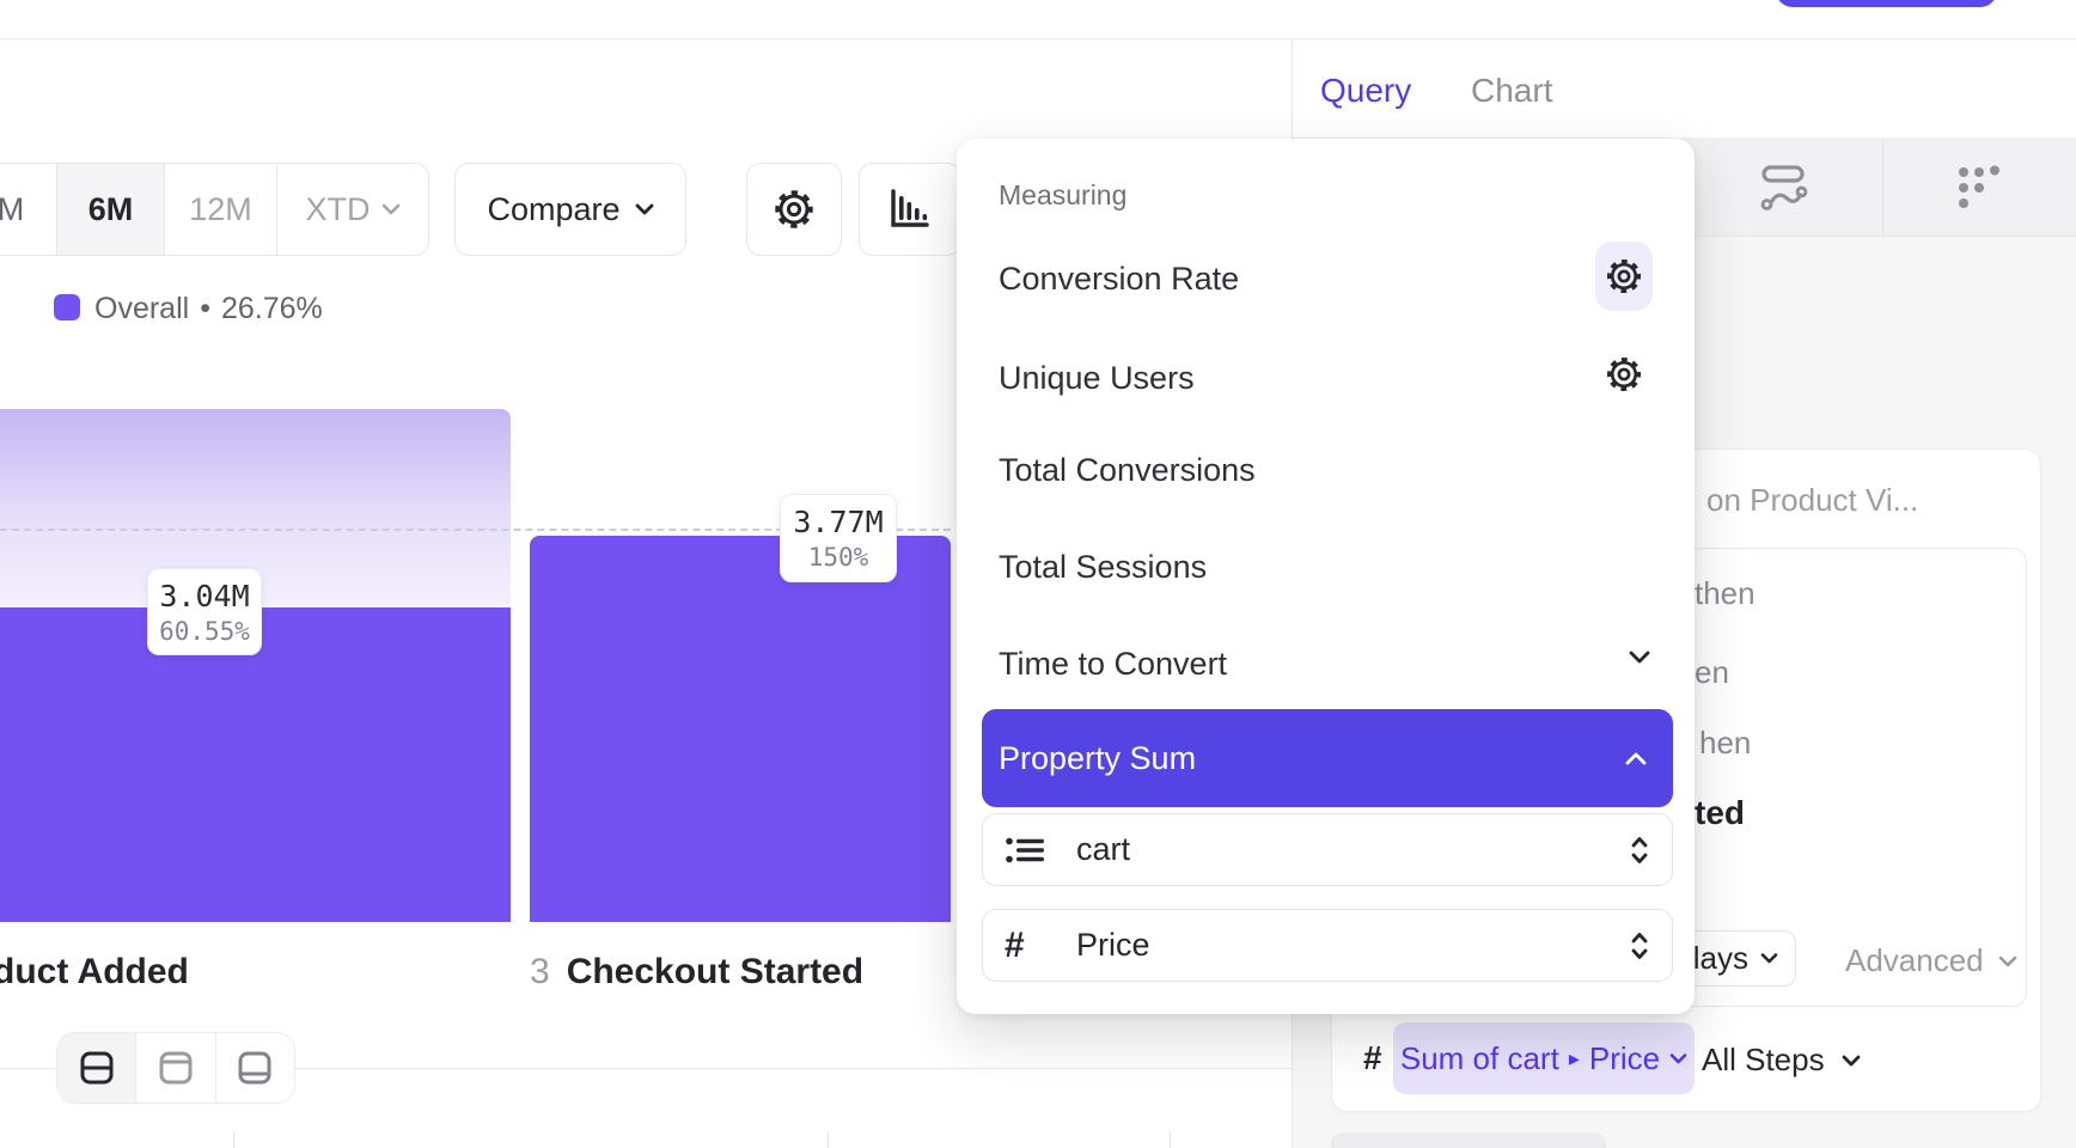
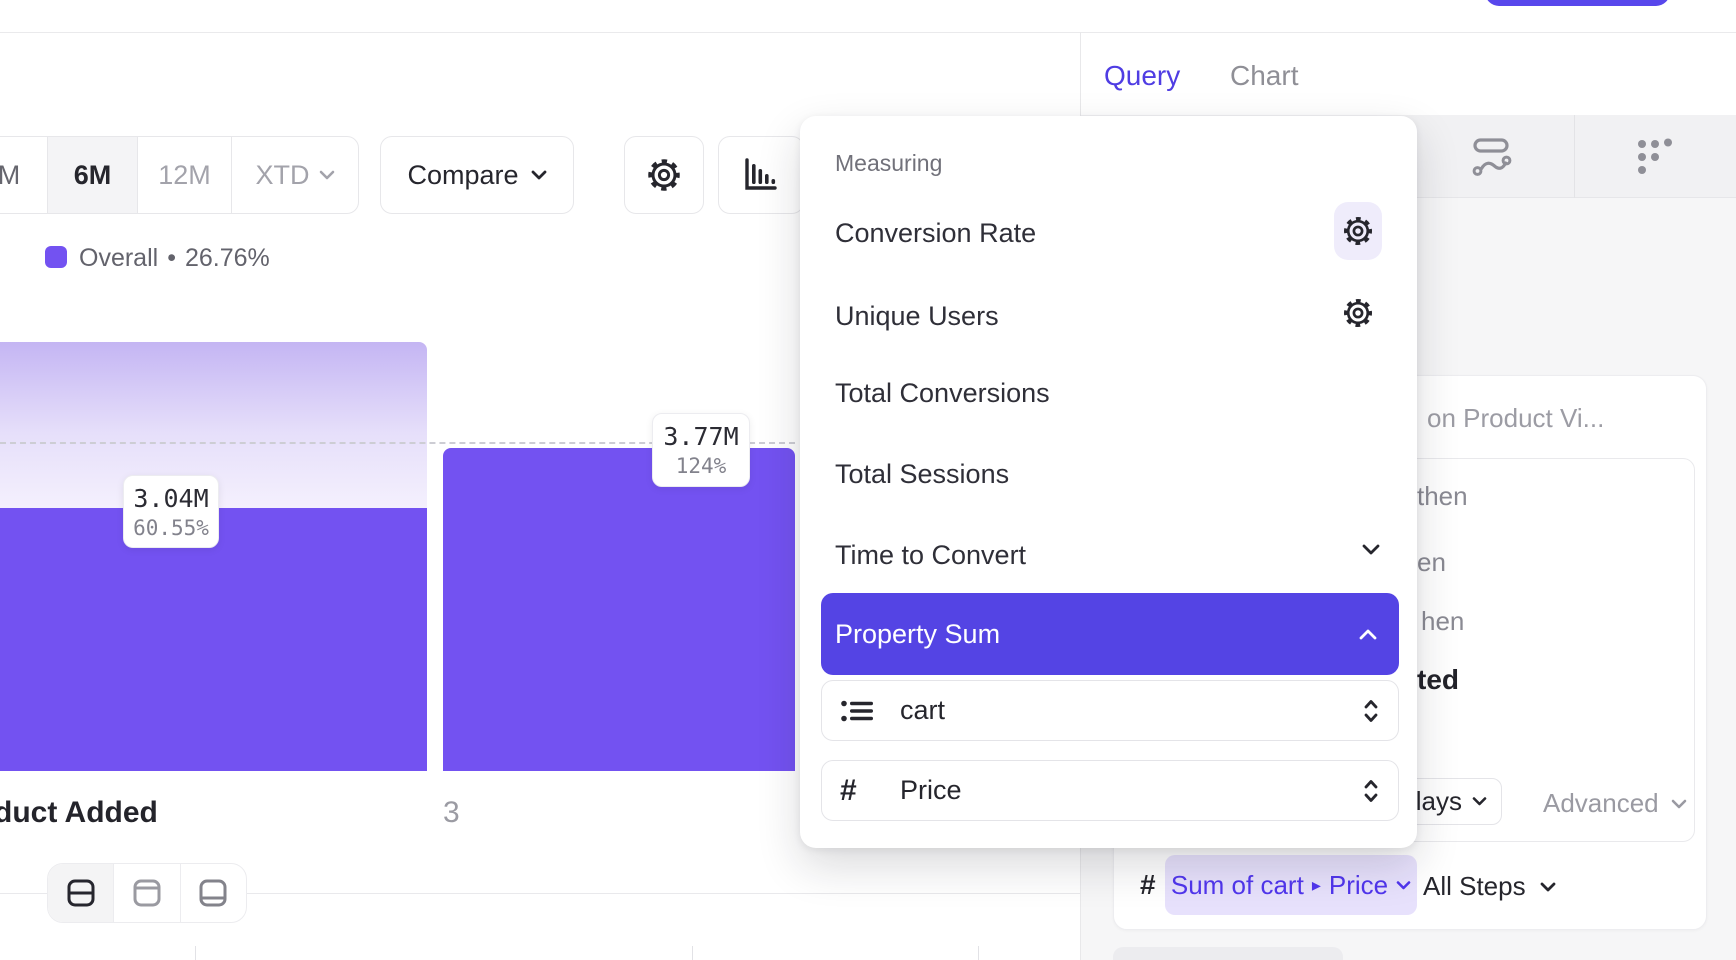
  Query
  Chart
  M
  6M
  12M
  XTD
  Compare
  Overall
  •
  26.76%
  3.04M
  60.55%
  3.77M
- 150%
+ 124%
  duct Added
  3
- Checkout Started
  on Product Vi...
  then
  en
  hen
  ted
  lays
  Advanced
  #
  Sum of cart
  ▸
  Price
  All Steps
  Measuring
  Conversion Rate
  Unique Users
  Total Conversions
  Total Sessions
  Time to Convert
  Property Sum
  cart
  #
  Price
